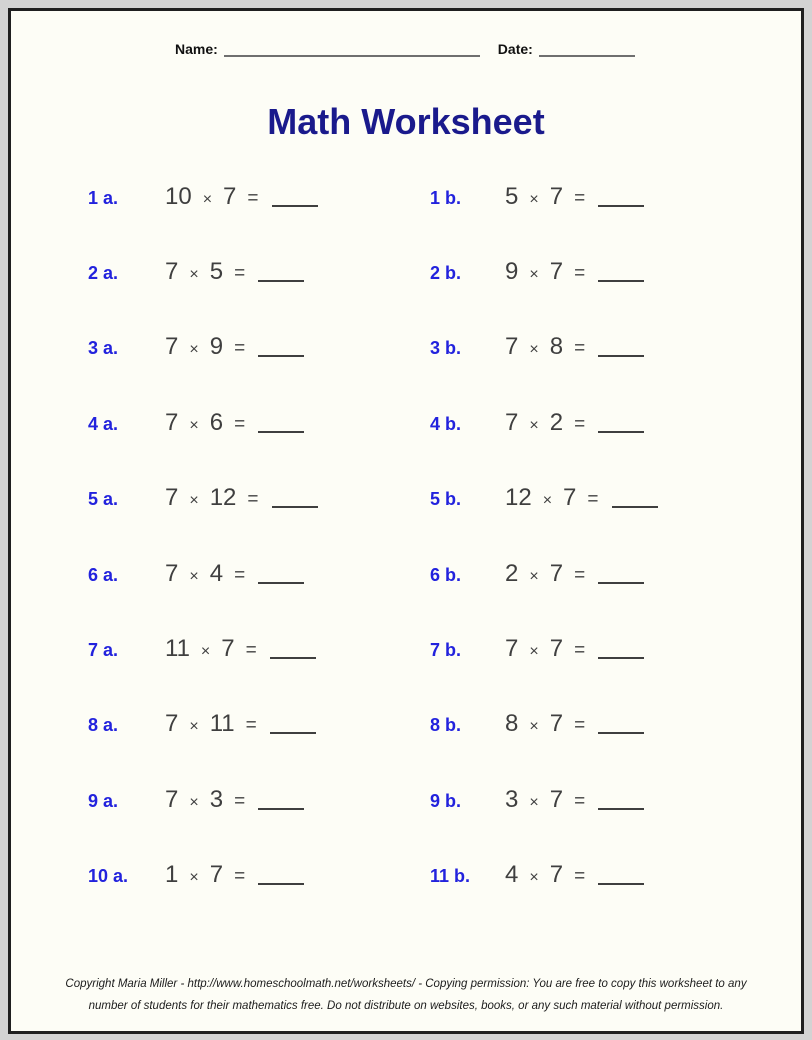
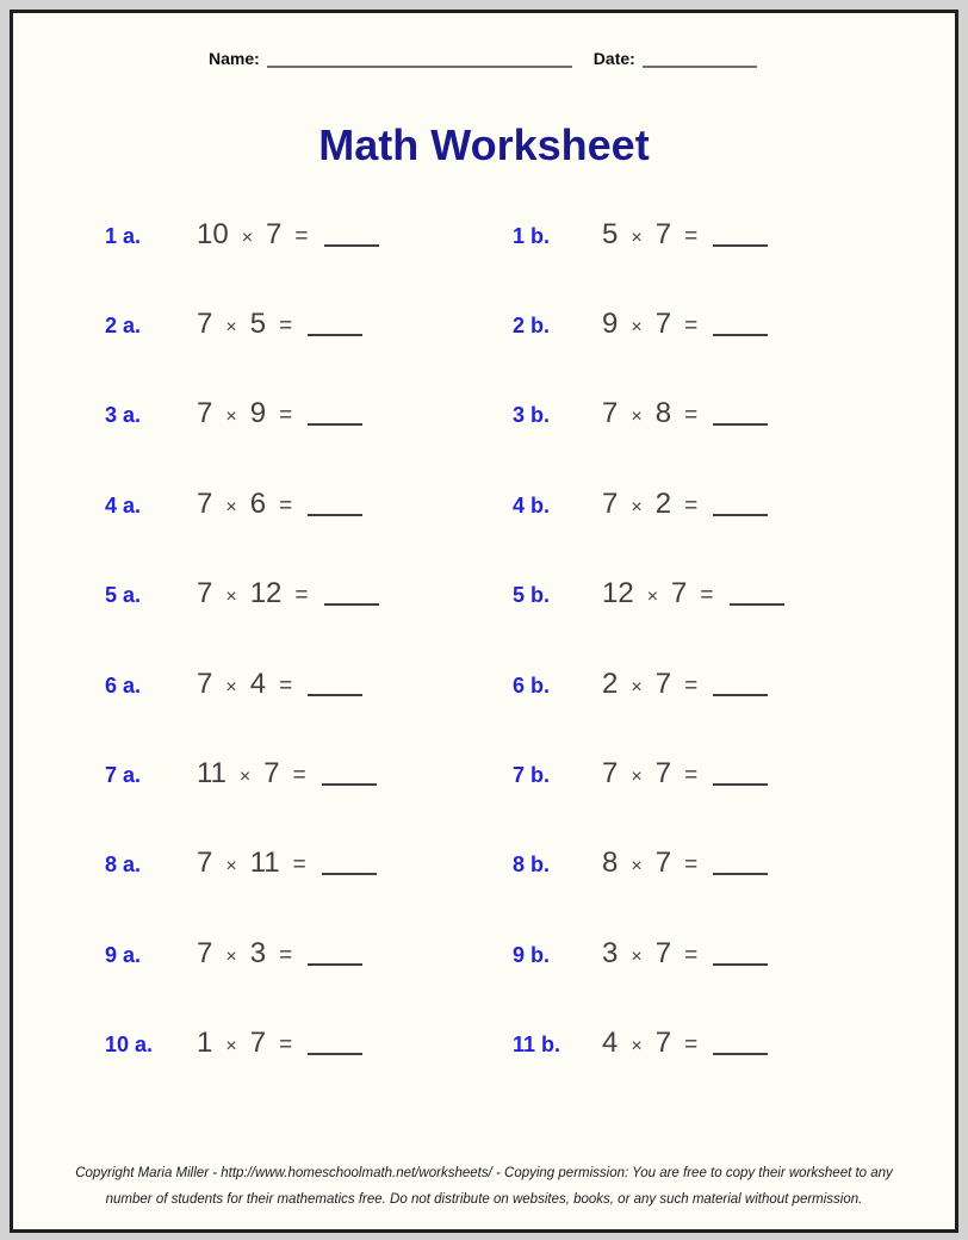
  Name:
  Date:
  Math Worksheet
  1 a.
  10 × 7 =
  1 b.
  5 × 7 =
  2 a.
  7 × 5 =
  2 b.
  9 × 7 =
  3 a.
  7 × 9 =
  3 b.
  7 × 8 =
  4 a.
  7 × 6 =
  4 b.
  7 × 2 =
  5 a.
  7 × 12 =
  5 b.
  12 × 7 =
  6 a.
  7 × 4 =
  6 b.
  2 × 7 =
  7 a.
  11 × 7 =
  7 b.
  7 × 7 =
  8 a.
  7 × 11 =
  8 b.
  8 × 7 =
  9 a.
  7 × 3 =
  9 b.
  3 × 7 =
  10 a.
  1 × 7 =
  11 b.
  4 × 7 =
- Copyright Maria Miller - http://www.homeschoolmath.net/worksheets/ - Copying permission: You are free to copy this worksheet to any
+ Copyright Maria Miller - http://www.homeschoolmath.net/worksheets/ - Copying permission: You are free to copy their worksheet to any
  number of students for their mathematics free. Do not distribute on websites, books, or any such material without permission.
